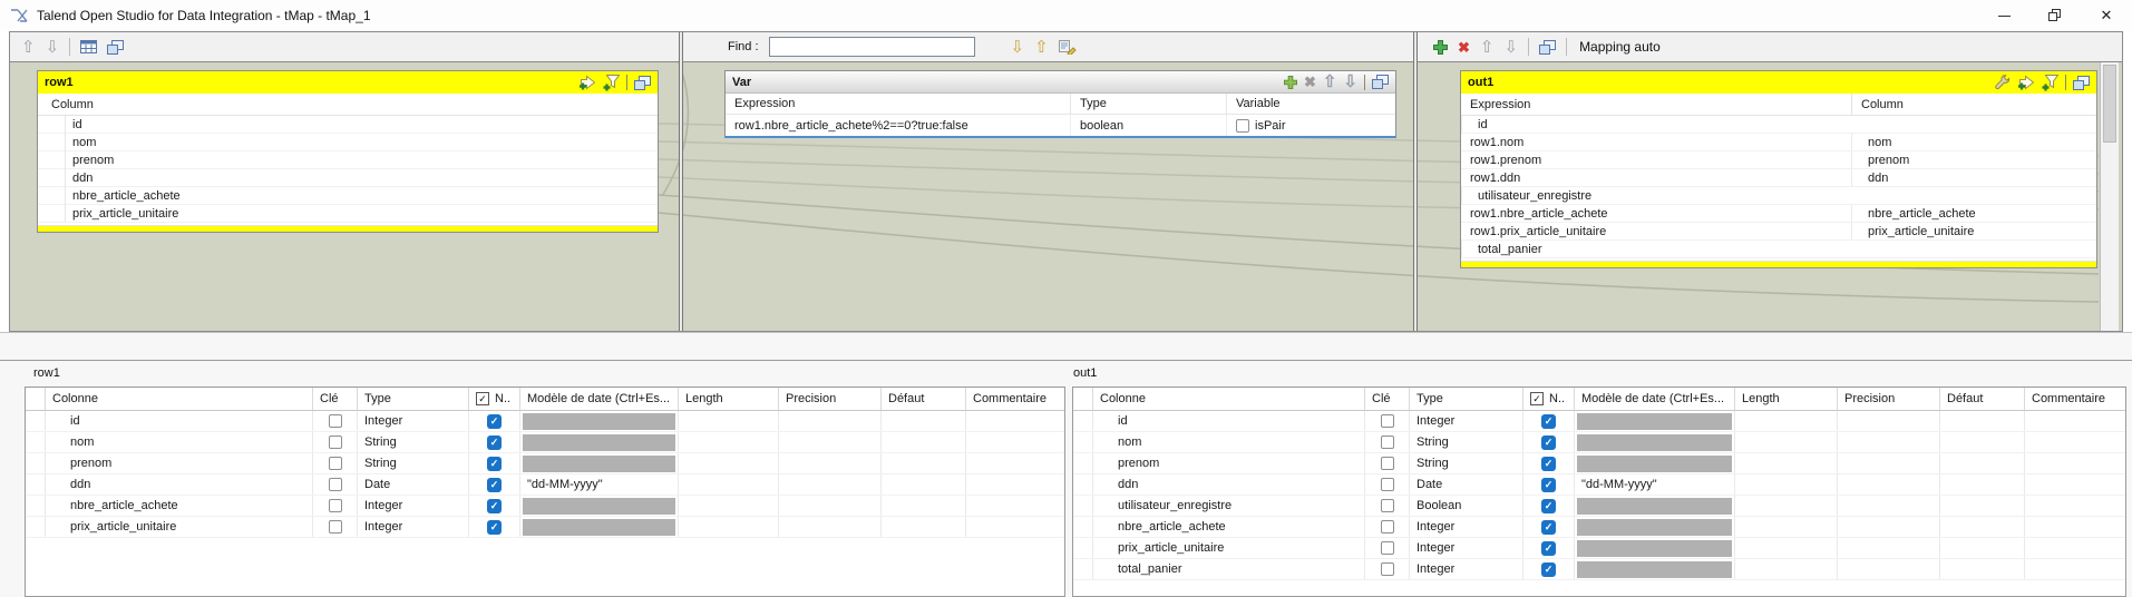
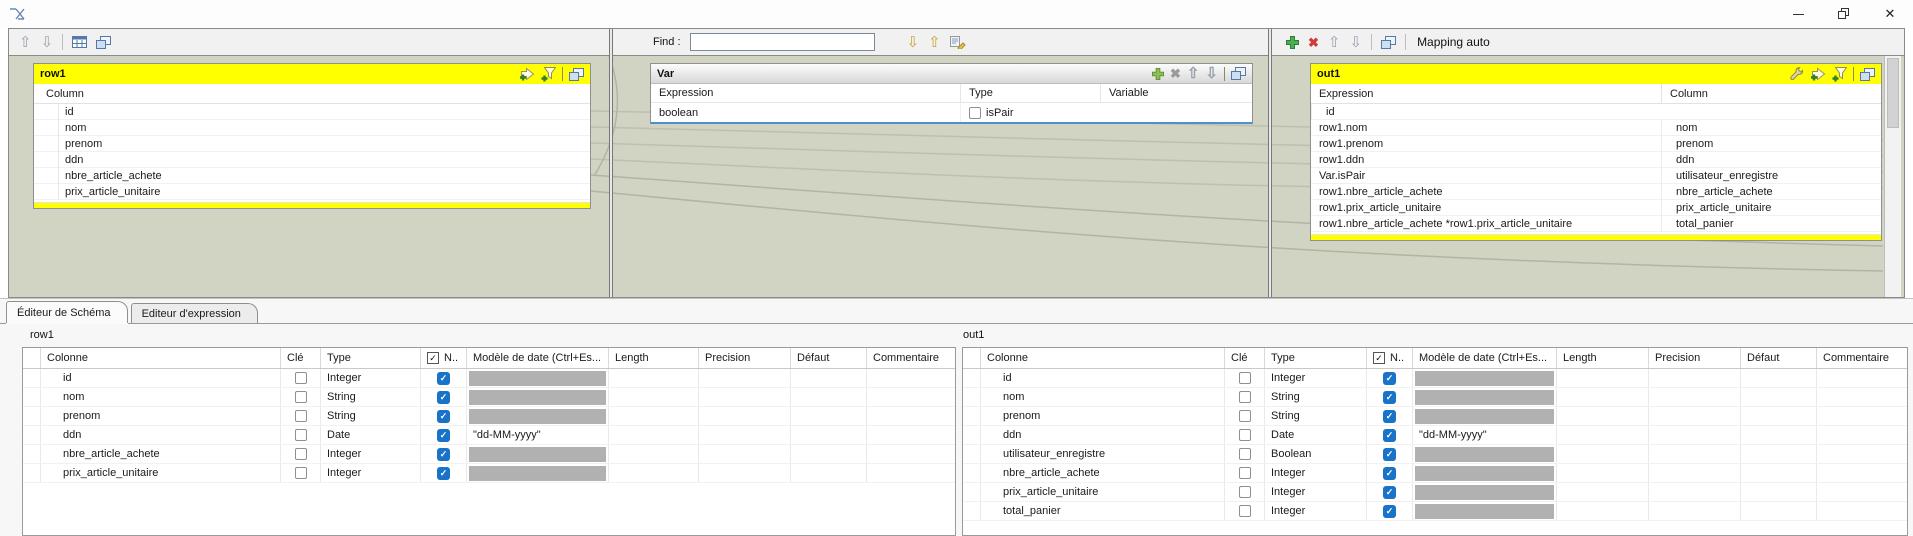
- Talend Open Studio for Data Integration - tMap - tMap_1
  ✕
  ⇧
  ⇩
  Find :
  ⇩
  ⇧
  ✖
  ⇧
  ⇩
  Mapping auto
  row1
  Column
  id
  nom
  prenom
  ddn
  nbre_article_achete
  prix_article_unitaire
  Var
  ✖
  ⇧
  ⇩
  Expression
  Type
  Variable
- row1.nbre_article_achete%2==0?true:false
  boolean
  isPair
  out1
  Expression
  Column
  id
  row1.nom
  nom
  row1.prenom
  prenom
  row1.ddn
  ddn
+ Var.isPair
  utilisateur_enregistre
  row1.nbre_article_achete
  nbre_article_achete
  row1.prix_article_unitaire
  prix_article_unitaire
+ row1.nbre_article_achete *row1.prix_article_unitaire
  total_panier
+ Éditeur de Schéma
+ Editeur d'expression
  row1
  out1
  Colonne
  Clé
  Type
  ✓
  N..
  Modèle de date (Ctrl+Es...
  Length
  Precision
  Défaut
  Commentaire
  id
  Integer
  ✓
  nom
  String
  ✓
  prenom
  String
  ✓
  ddn
  Date
  ✓
  "dd-MM-yyyy"
  nbre_article_achete
  Integer
  ✓
  prix_article_unitaire
  Integer
  ✓
  Colonne
  Clé
  Type
  ✓
  N..
  Modèle de date (Ctrl+Es...
  Length
  Precision
  Défaut
  Commentaire
  id
  Integer
  ✓
  nom
  String
  ✓
  prenom
  String
  ✓
  ddn
  Date
  ✓
  "dd-MM-yyyy"
  utilisateur_enregistre
  Boolean
  ✓
  nbre_article_achete
  Integer
  ✓
  prix_article_unitaire
  Integer
  ✓
  total_panier
  Integer
  ✓
